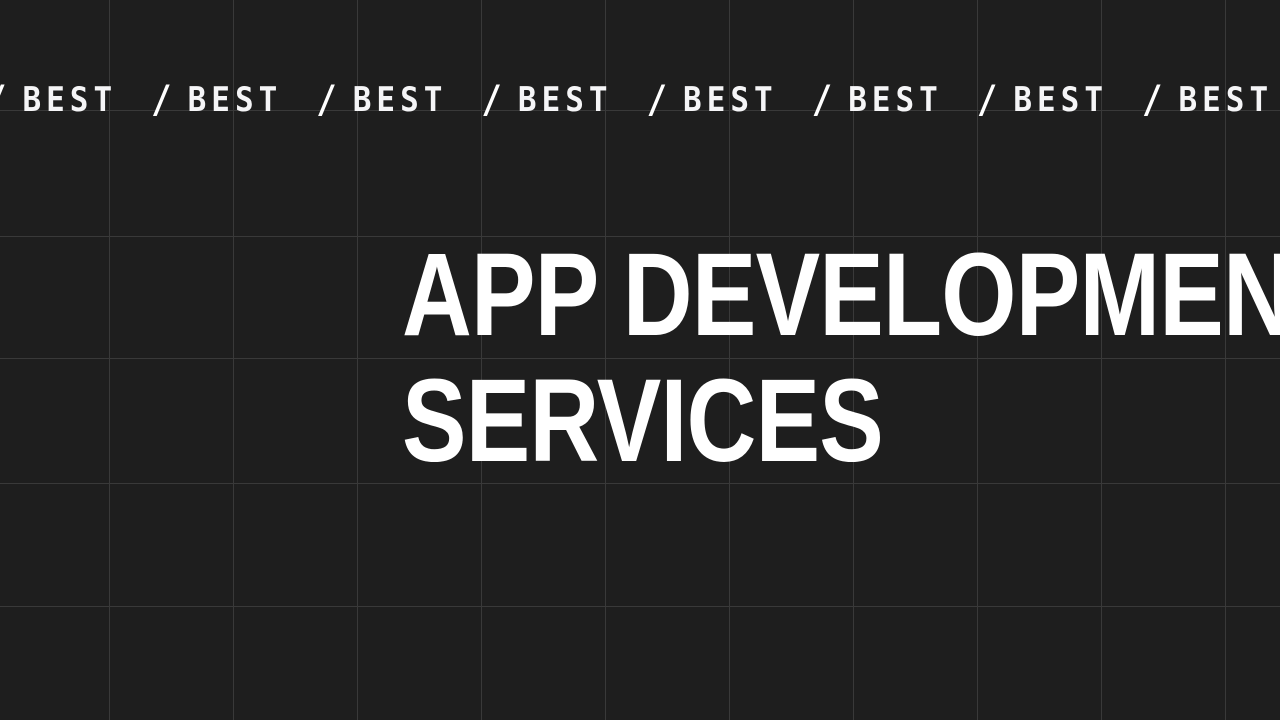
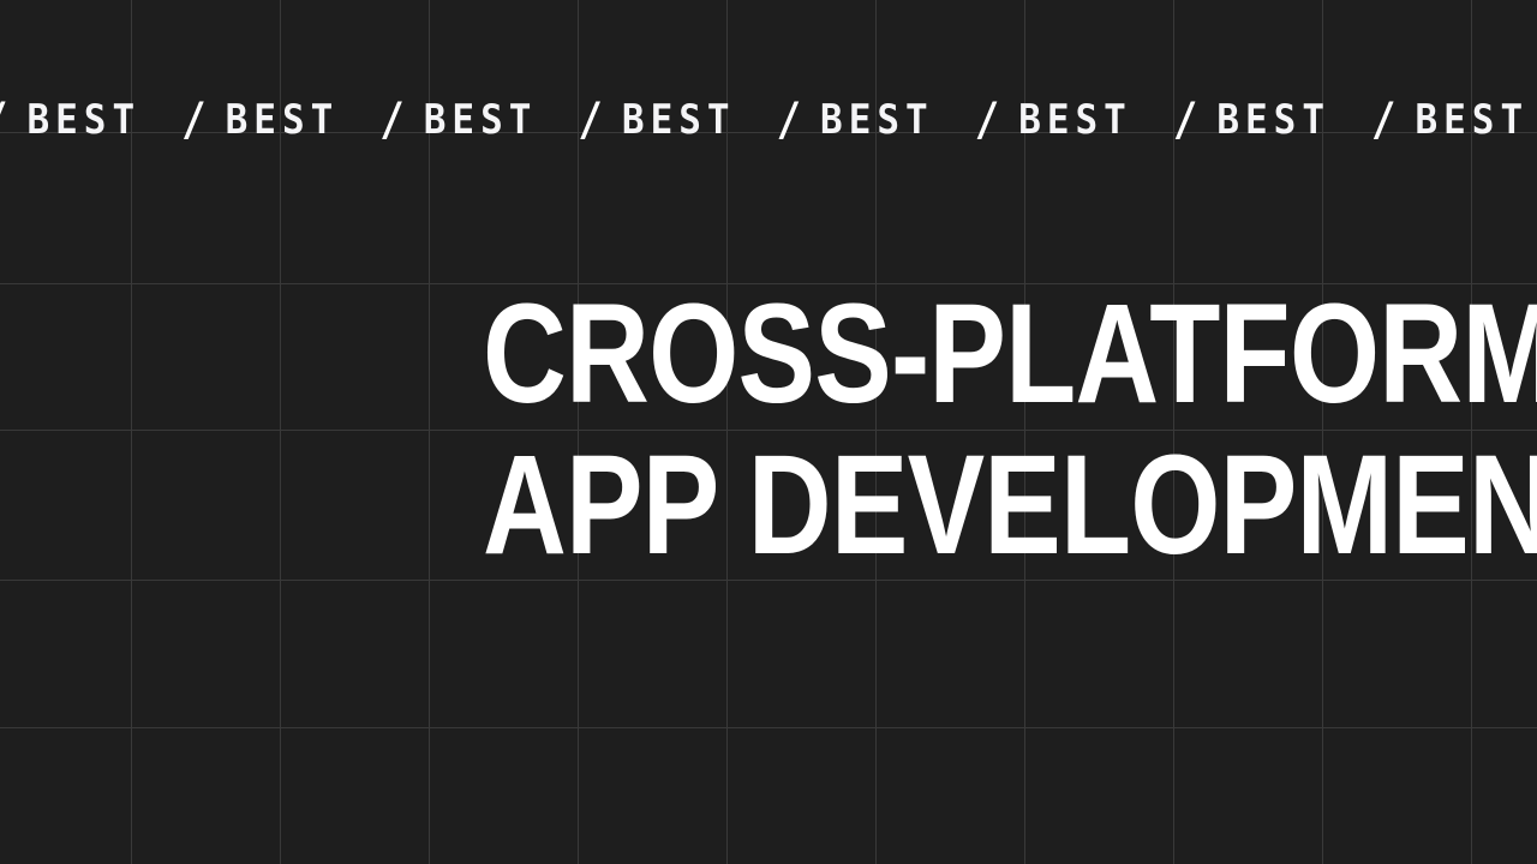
  BEST
  /
  BEST
  /
  BEST
  /
  BEST
  /
  BEST
  /
  BEST
  /
  BEST
  /
  BEST
+ CROSS-PLATFORM
  APP DEVELOPMEN
- SERVICES
